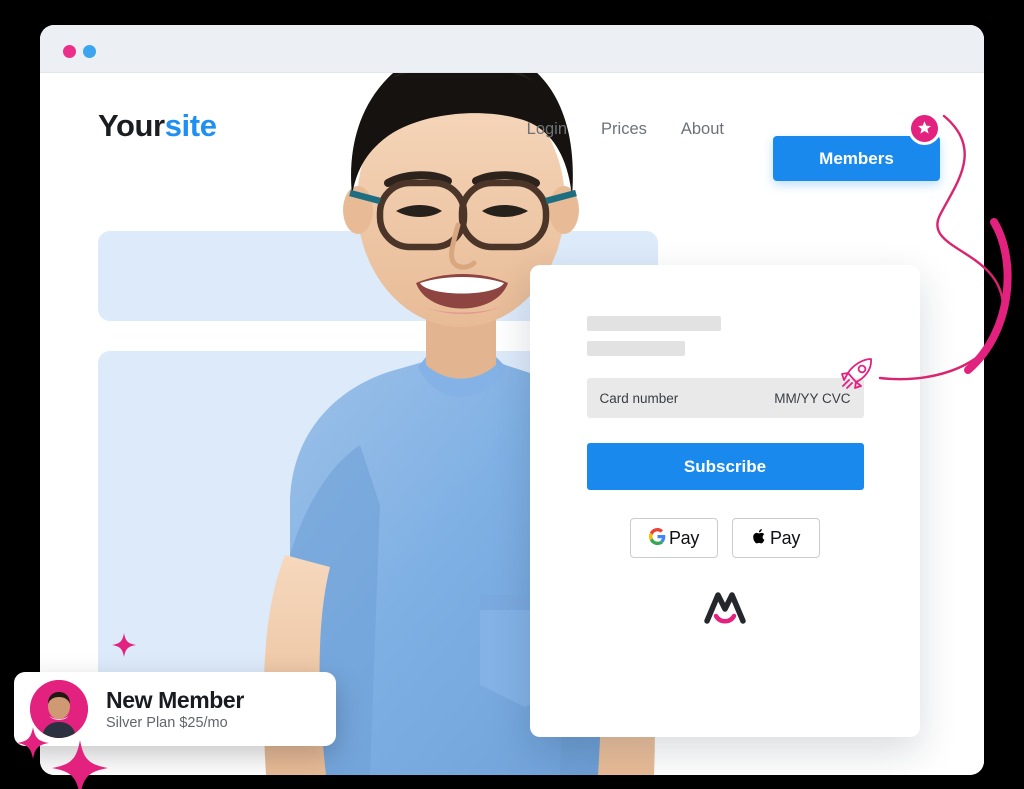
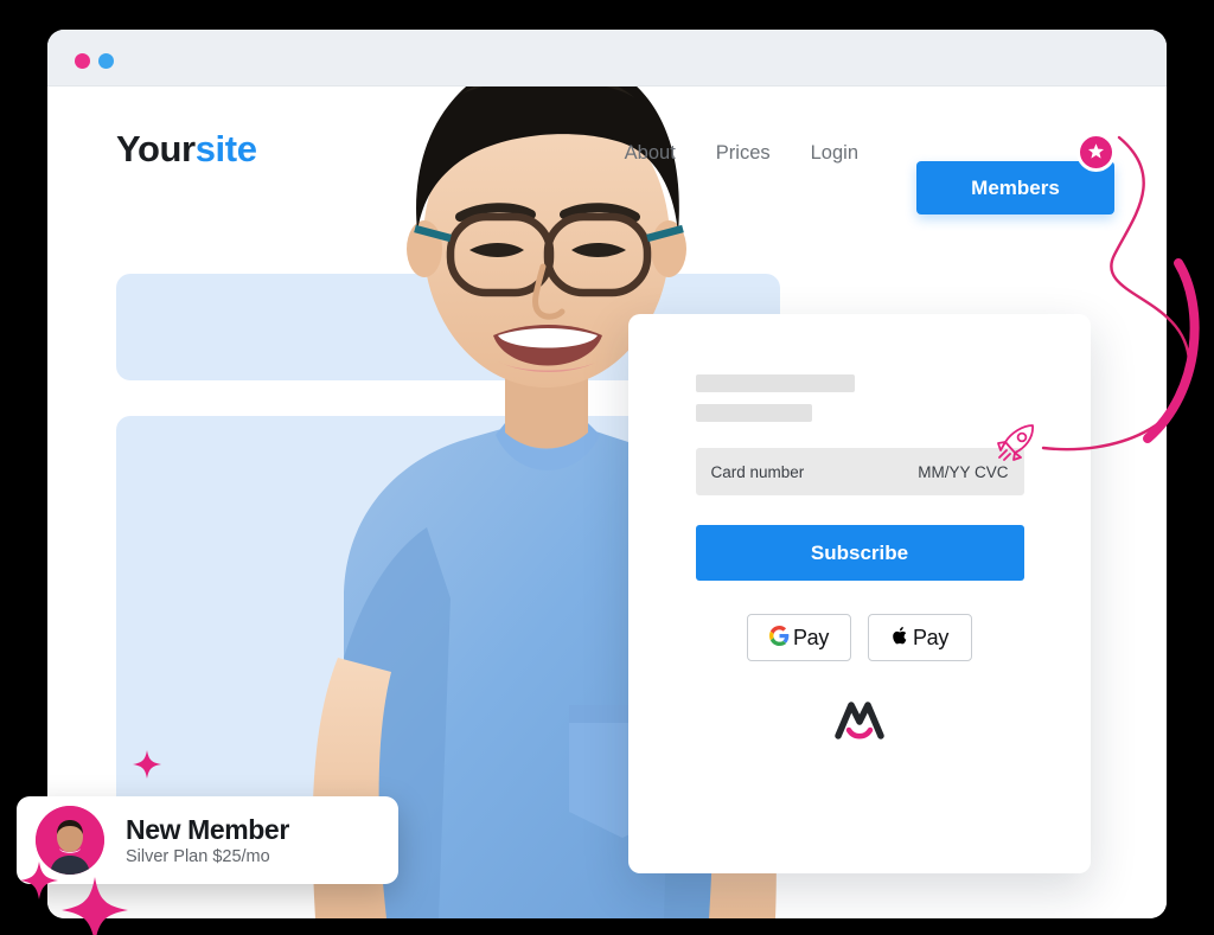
  Yoursite
- Login
+ About
  Prices
- About
+ Login
  Members
  Card number
  MM/YY CVC
  Subscribe
  Pay
  Pay
  New Member
  Silver Plan $25/mo
